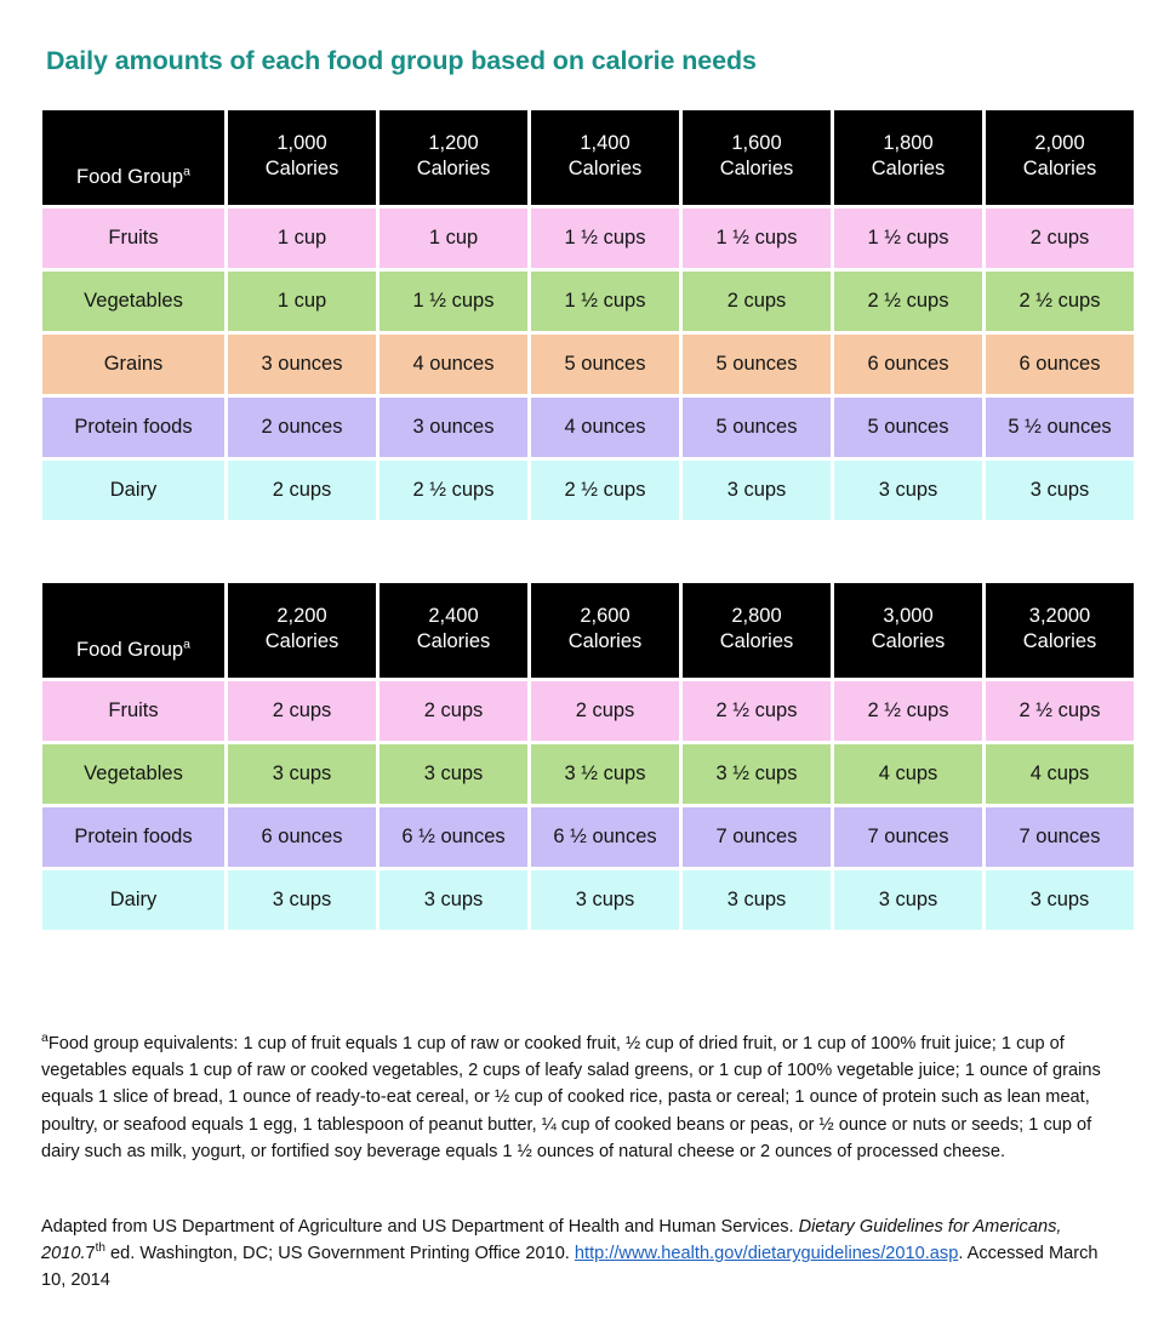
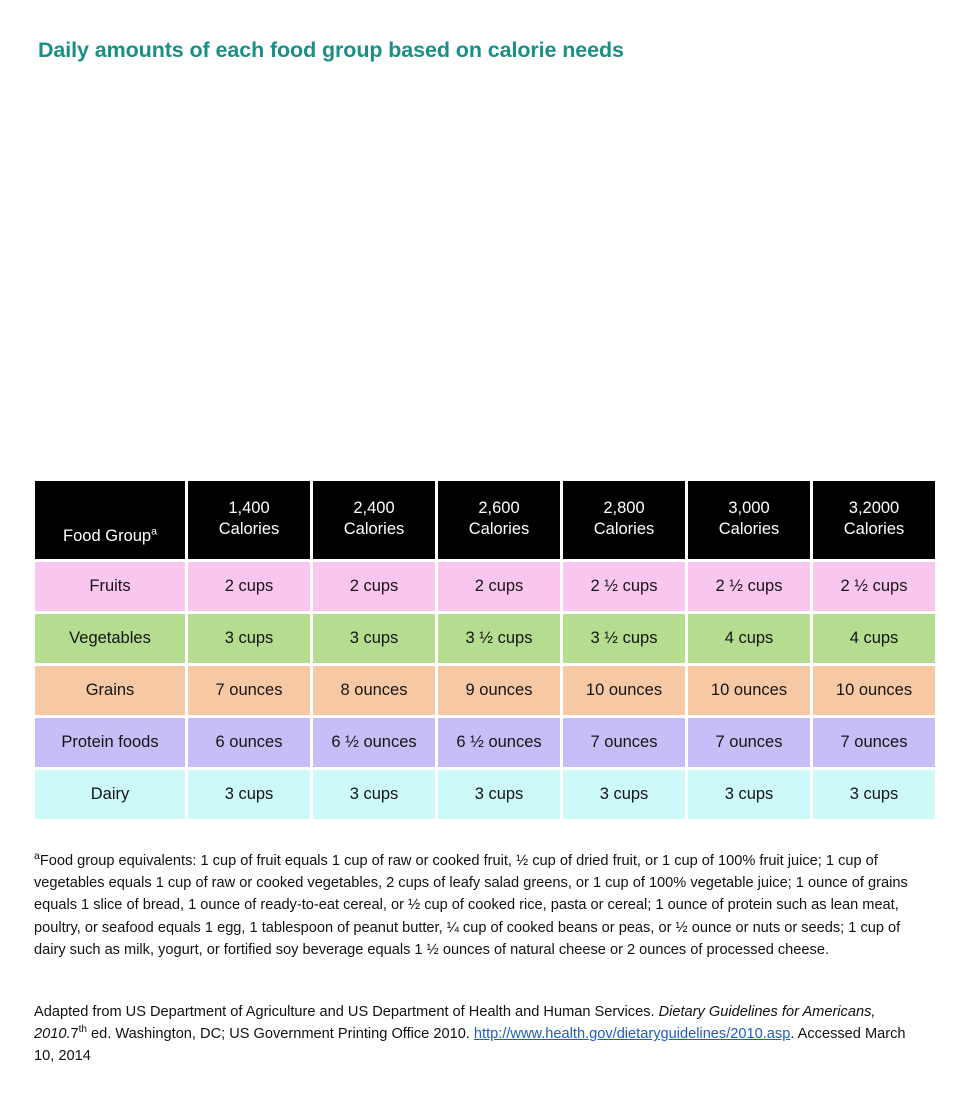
  Daily amounts of each food group based on calorie needs
- Food Groupa	1,000Calories	1,200Calories	1,400Calories	1,600Calories	1,800Calories	2,000Calories
- Fruits	1 cup	1 cup	1 ½ cups	1 ½ cups	1 ½ cups	2 cups
- Vegetables	1 cup	1 ½ cups	1 ½ cups	2 cups	2 ½ cups	2 ½ cups
- Grains	3 ounces	4 ounces	5 ounces	5 ounces	6 ounces	6 ounces
- Protein foods	2 ounces	3 ounces	4 ounces	5 ounces	5 ounces	5 ½ ounces
- Dairy	2 cups	2 ½ cups	2 ½ cups	3 cups	3 cups	3 cups
- Food Groupa	2,200Calories	2,400Calories	2,600Calories	2,800Calories	3,000Calories	3,2000Calories
+ Food Groupa	1,400Calories	2,400Calories	2,600Calories	2,800Calories	3,000Calories	3,2000Calories
  Fruits	2 cups	2 cups	2 cups	2 ½ cups	2 ½ cups	2 ½ cups
  Vegetables	3 cups	3 cups	3 ½ cups	3 ½ cups	4 cups	4 cups
+ Grains	7 ounces	8 ounces	9 ounces	10 ounces	10 ounces	10 ounces
  Protein foods	6 ounces	6 ½ ounces	6 ½ ounces	7 ounces	7 ounces	7 ounces
  Dairy	3 cups	3 cups	3 cups	3 cups	3 cups	3 cups
  aFood group equivalents: 1 cup of fruit equals 1 cup of raw or cooked fruit, ½ cup of dried fruit, or 1 cup of 100% fruit juice; 1 cup of vegetables equals 1 cup of raw or cooked vegetables, 2 cups of leafy salad greens, or 1 cup of 100% vegetable juice; 1 ounce of grains equals 1 slice of bread, 1 ounce of ready-to-eat cereal, or ½ cup of cooked rice, pasta or cereal; 1 ounce of protein such as lean meat, poultry, or seafood equals 1 egg, 1 tablespoon of peanut butter, ¼ cup of cooked beans or peas, or ½ ounce or nuts or seeds; 1 cup of dairy such as milk, yogurt, or fortified soy beverage equals 1 ½ ounces of natural cheese or 2 ounces of processed cheese.
  Adapted from US Department of Agriculture and US Department of Health and Human Services. Dietary Guidelines for Americans, 2010.7th ed. Washington, DC; US Government Printing Office 2010. http://www.health.gov/dietaryguidelines/2010.asp. Accessed March 10, 2014
